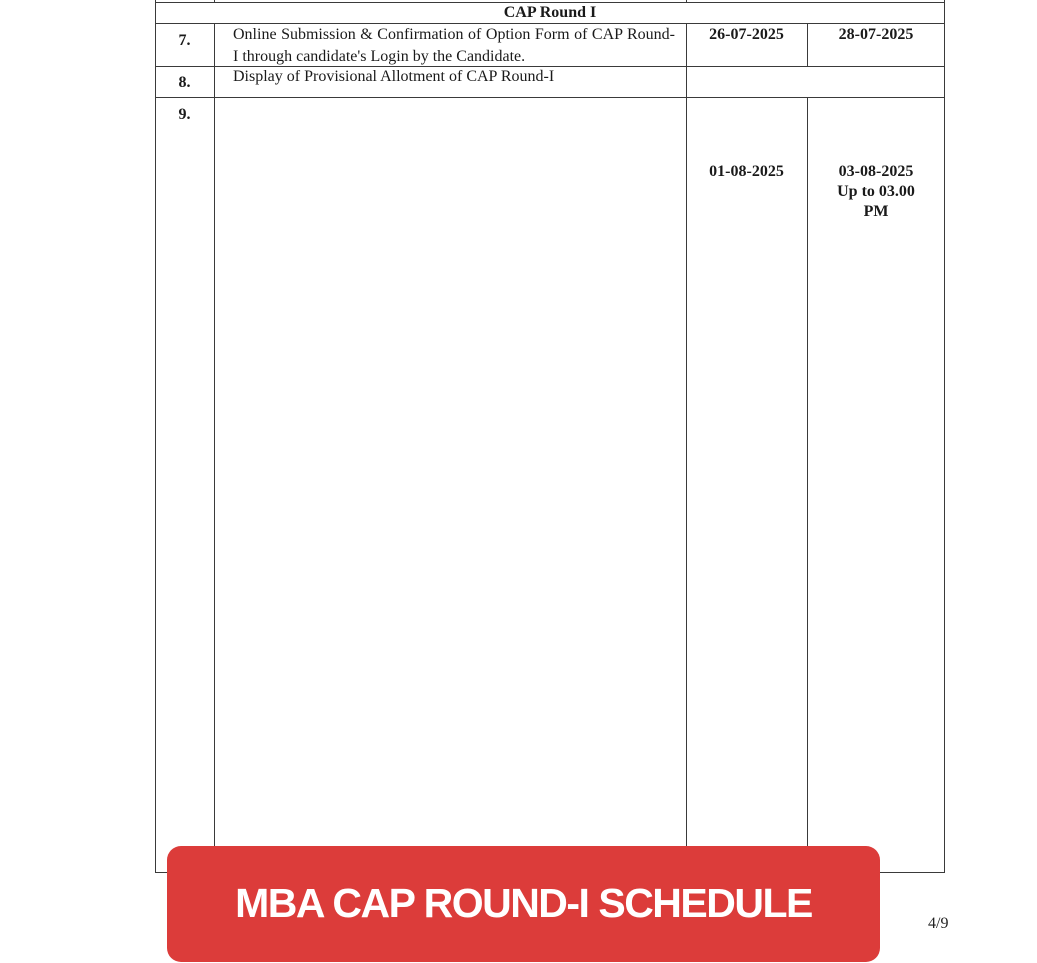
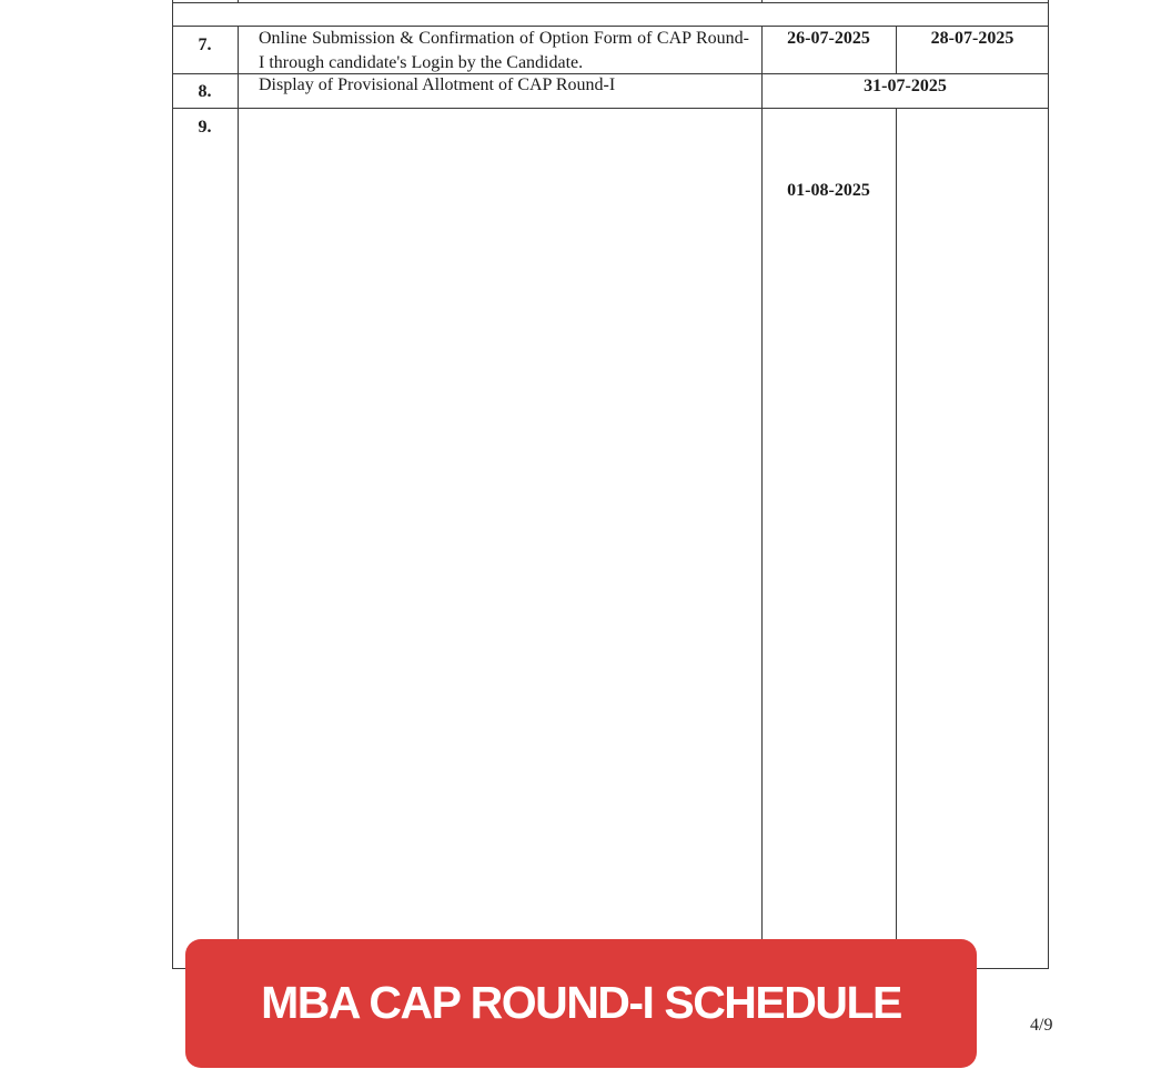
- CAP Round I
  7.
  Online Submission & Confirmation of Option Form of CAP Round-I through candidate's Login by the Candidate.
  26-07-2025
  28-07-2025
  8.
  Display of Provisional Allotment of CAP Round-I
+ 31-07-2025
  9.
  01-08-2025
- 03-08-2025
- Up to 03.00
- PM
  MBA CAP ROUND-I SCHEDULE
  4/9
